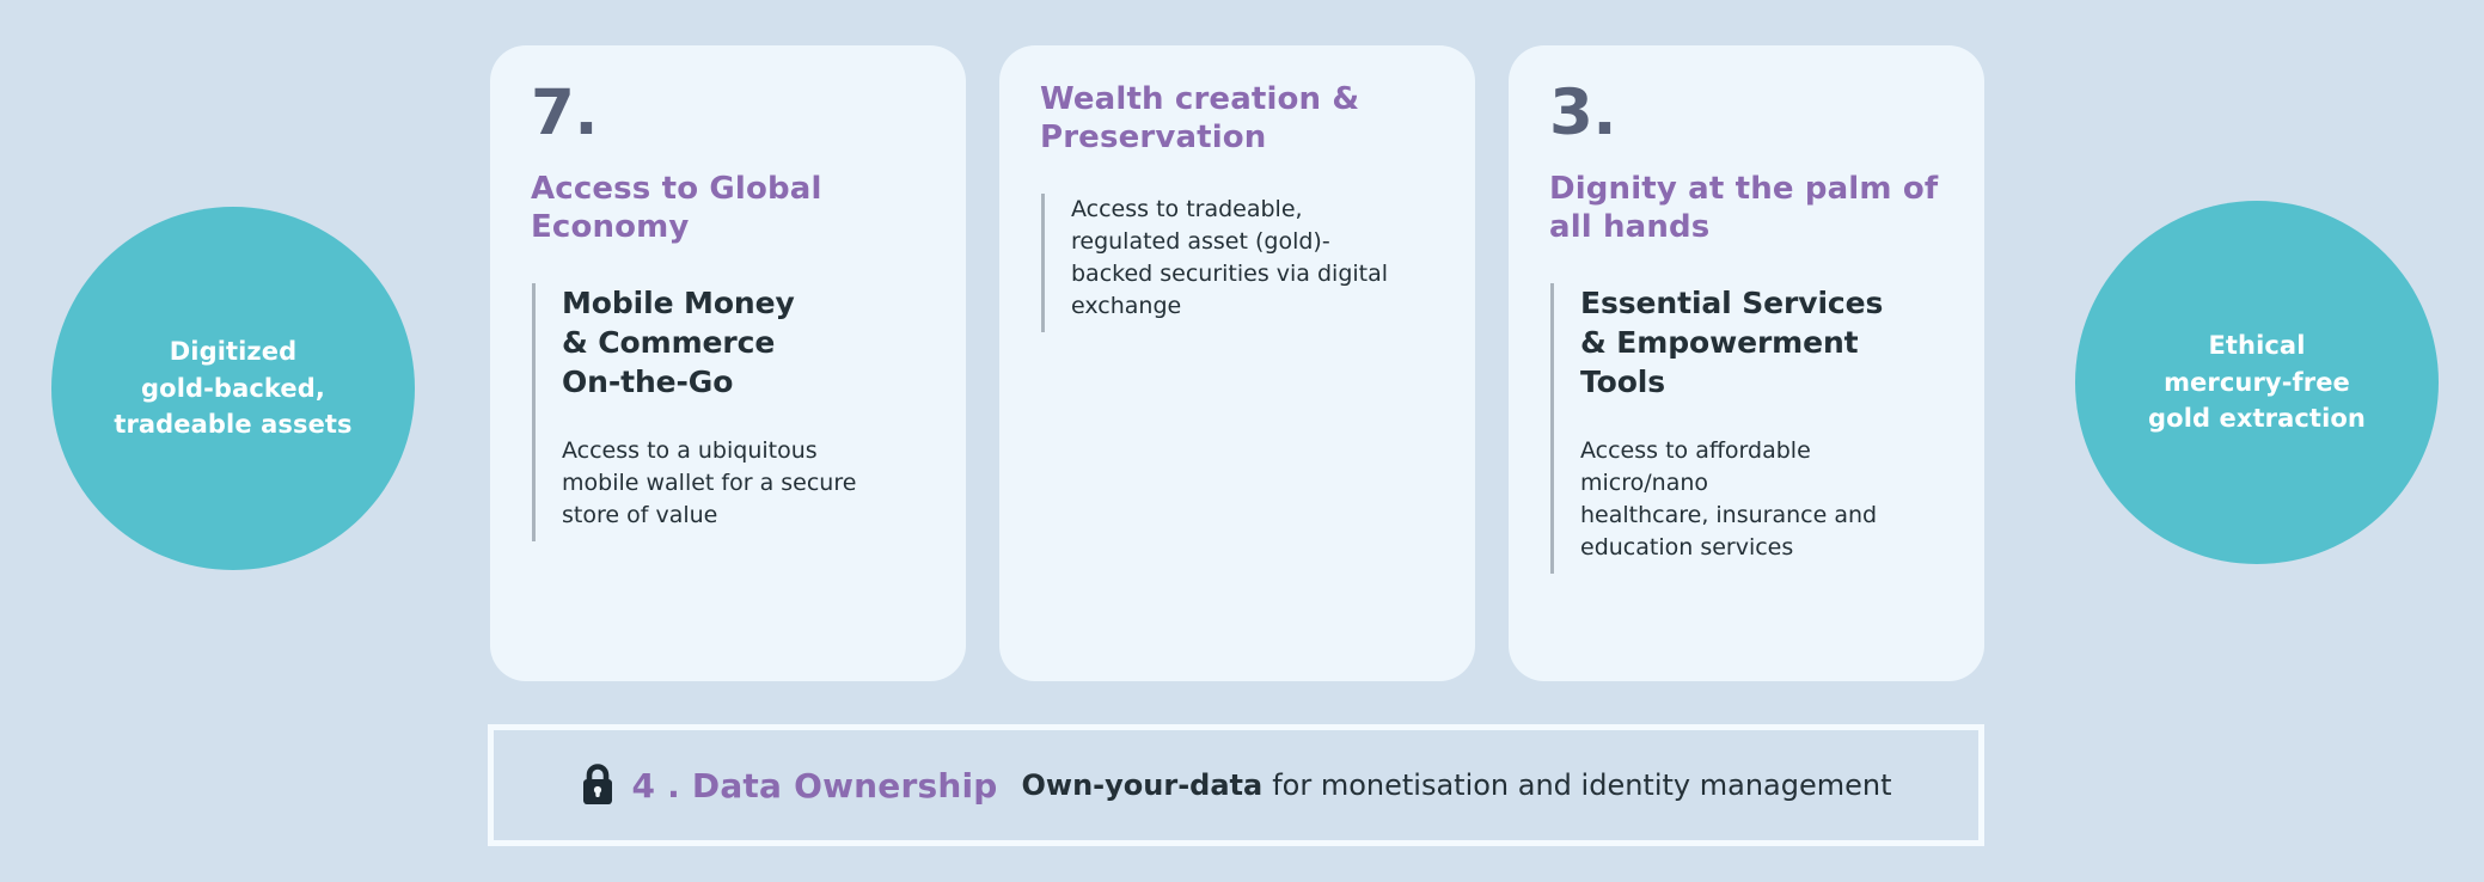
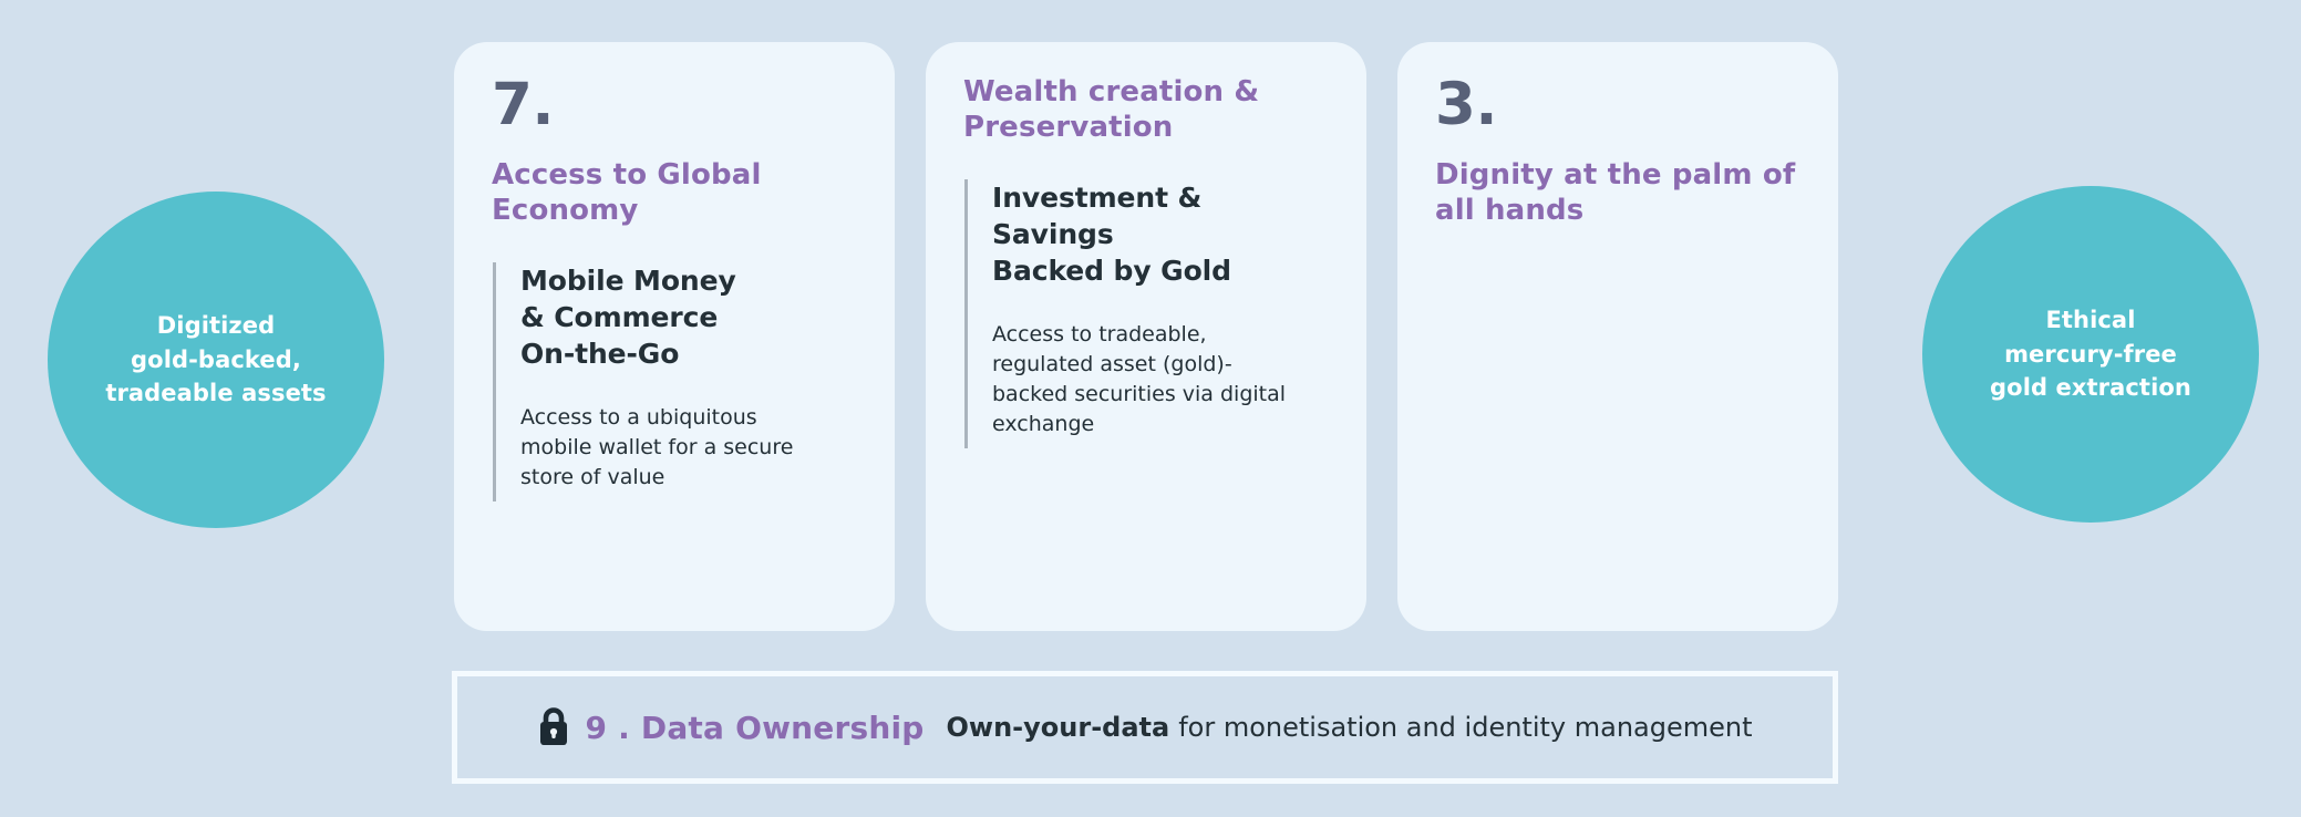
  Digitized
  gold-backed,
  tradeable assets
  7.
  Access to Global
  Economy
  Mobile Money
  & Commerce
  On-the-Go
  Access to a ubiquitous
  mobile wallet for a secure
  store of value
  Wealth creation &
  Preservation
+ Investment & Savings
+ Backed by Gold
  Access to tradeable,
  regulated asset (gold)-
  backed securities via digital
  exchange
  3.
  Dignity at the palm of
  all hands
- Essential Services
- & Empowerment Tools
- Access to affordable micro/nano
- healthcare, insurance and
- education services
  Ethical
  mercury-free
  gold extraction
- 4 . Data Ownership
+ 9 . Data Ownership
  Own-your-data
  for monetisation and identity management
